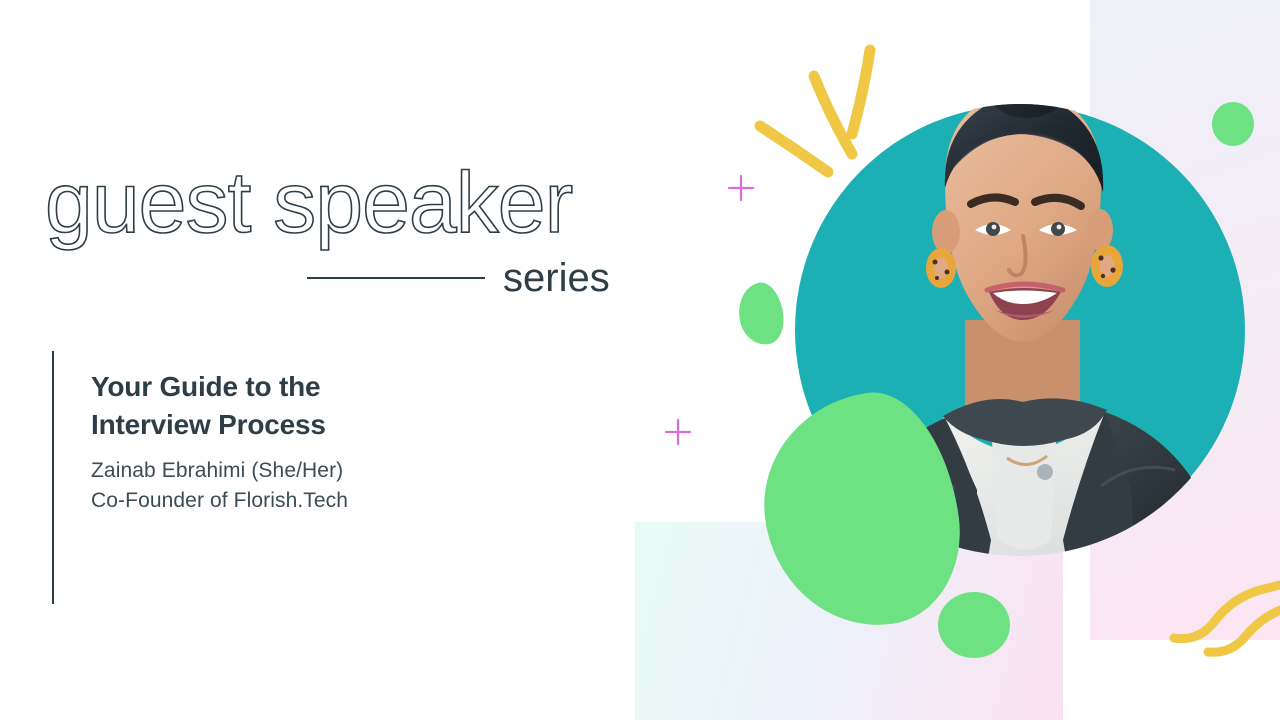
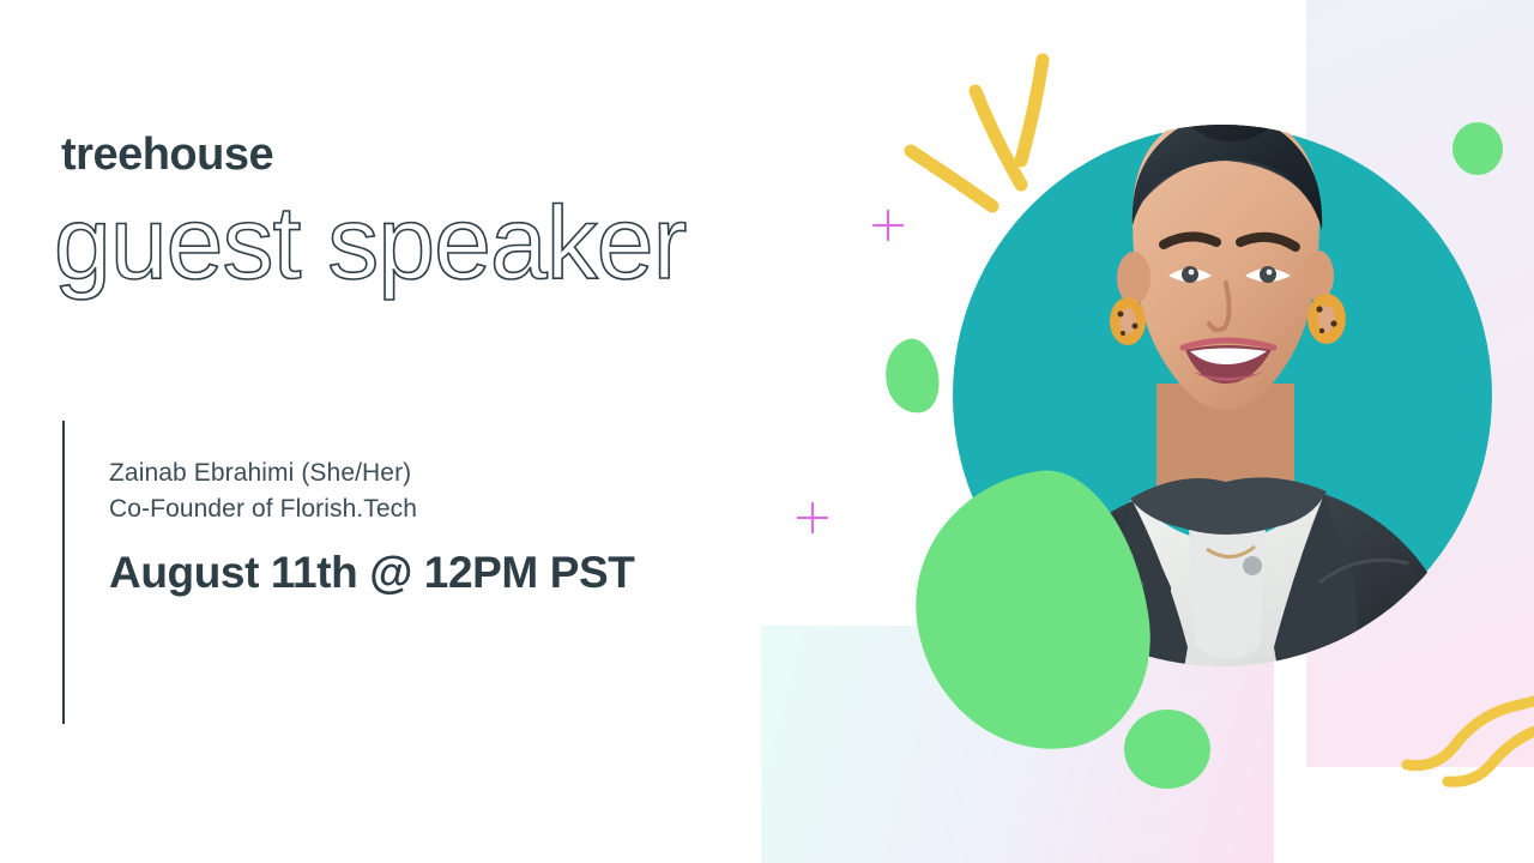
+ treehouse
  guest speaker
- series
- Your Guide to the
- Interview Process
  Zainab Ebrahimi (She/Her)
  Co-Founder of Florish.Tech
+ August 11th @ 12PM PST
